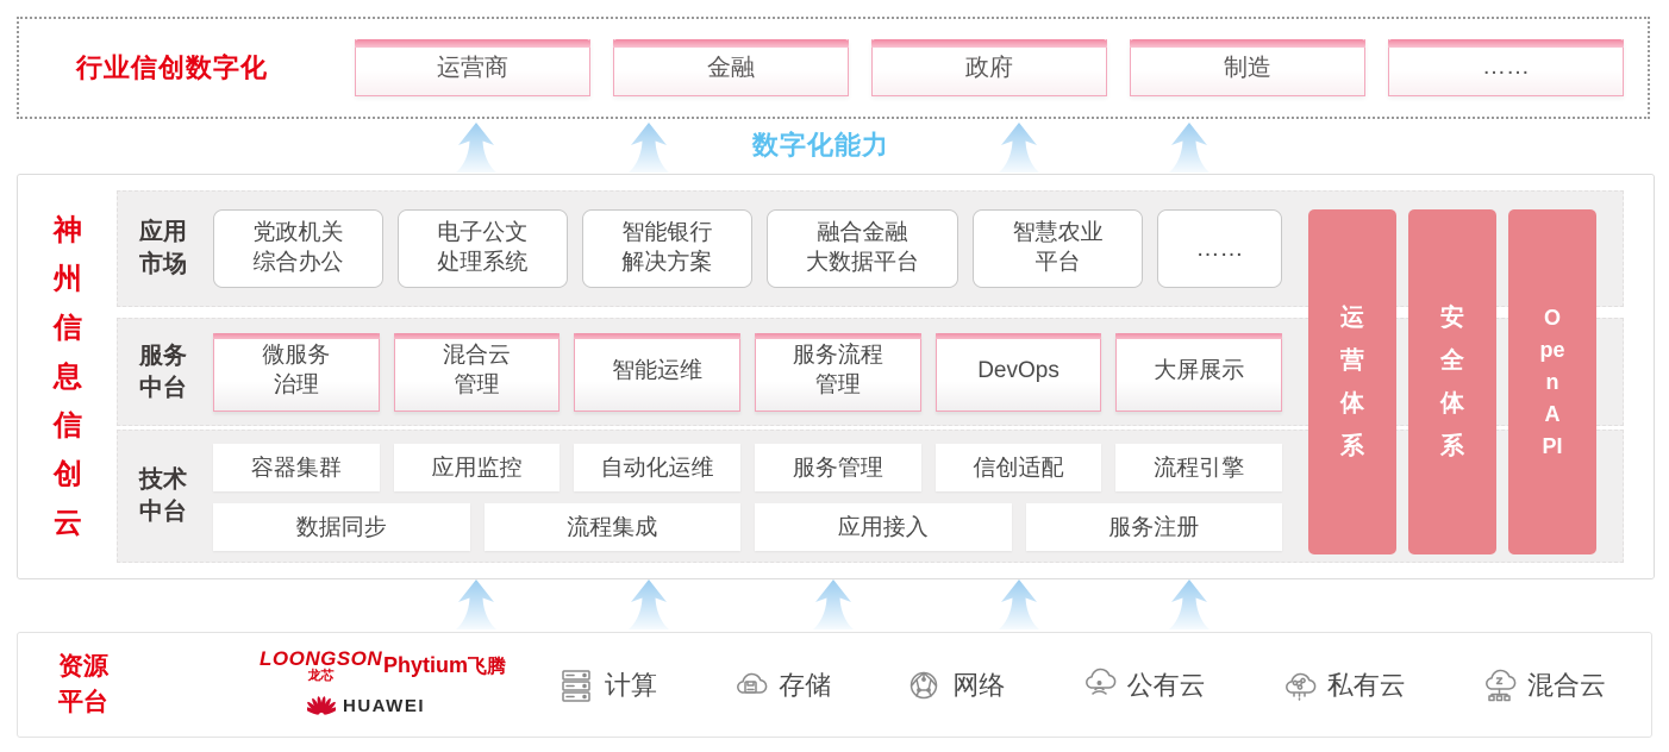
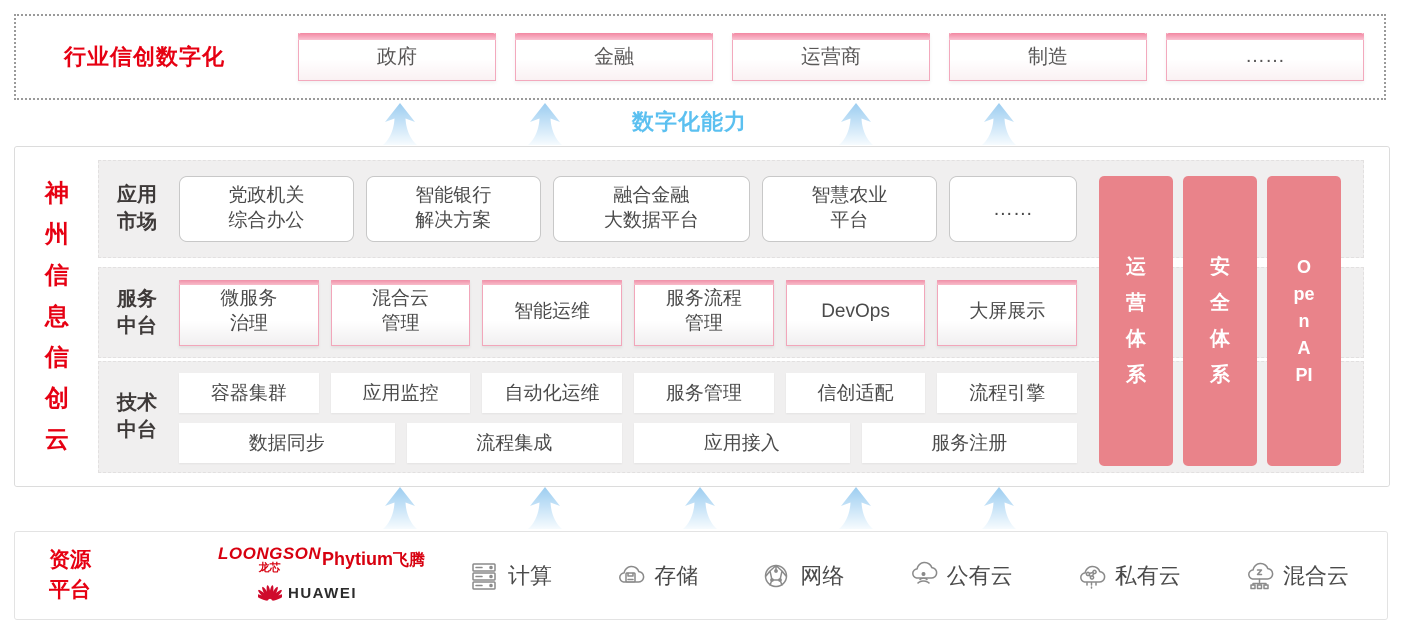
  行业信创数字化
- 运营商
+ 政府
  金融
- 政府
+ 运营商
  制造
  ……
  数字化能力
  神州信息信创云
  应用
  市场
  党政机关
  综合办公
- 电子公文
- 处理系统
  智能银行
  解决方案
  融合金融
  大数据平台
  智慧农业
  平台
  ……
  服务
  中台
  微服务
  治理
  混合云
  管理
  智能运维
  服务流程
  管理
  DevOps
  大屏展示
  技术
  中台
  容器集群
  应用监控
  自动化运维
  服务管理
  信创适配
  流程引擎
  数据同步
  流程集成
  应用接入
  服务注册
  运营体系
  安全体系
  Open API
  资源
  平台
  LOONGSON
  龙芯
  Phytium飞腾
  HUAWEI
  计算
  存储
  网络
  公有云
  私有云
  混合云
